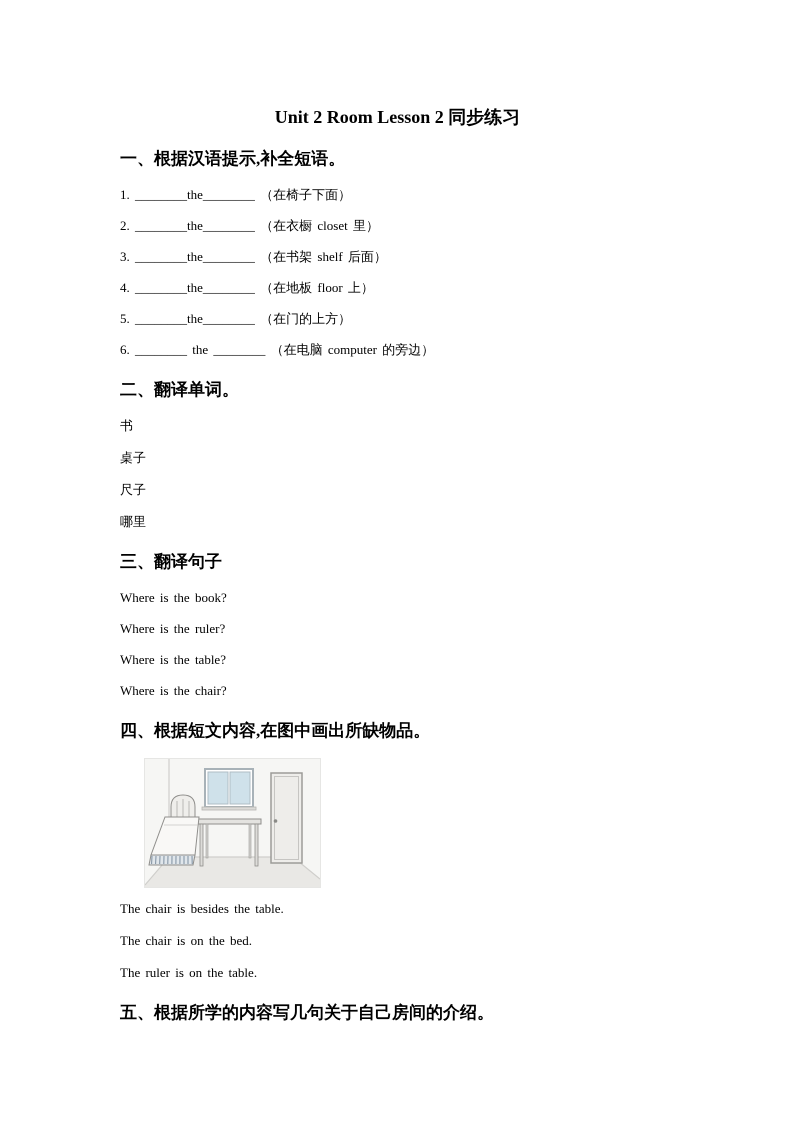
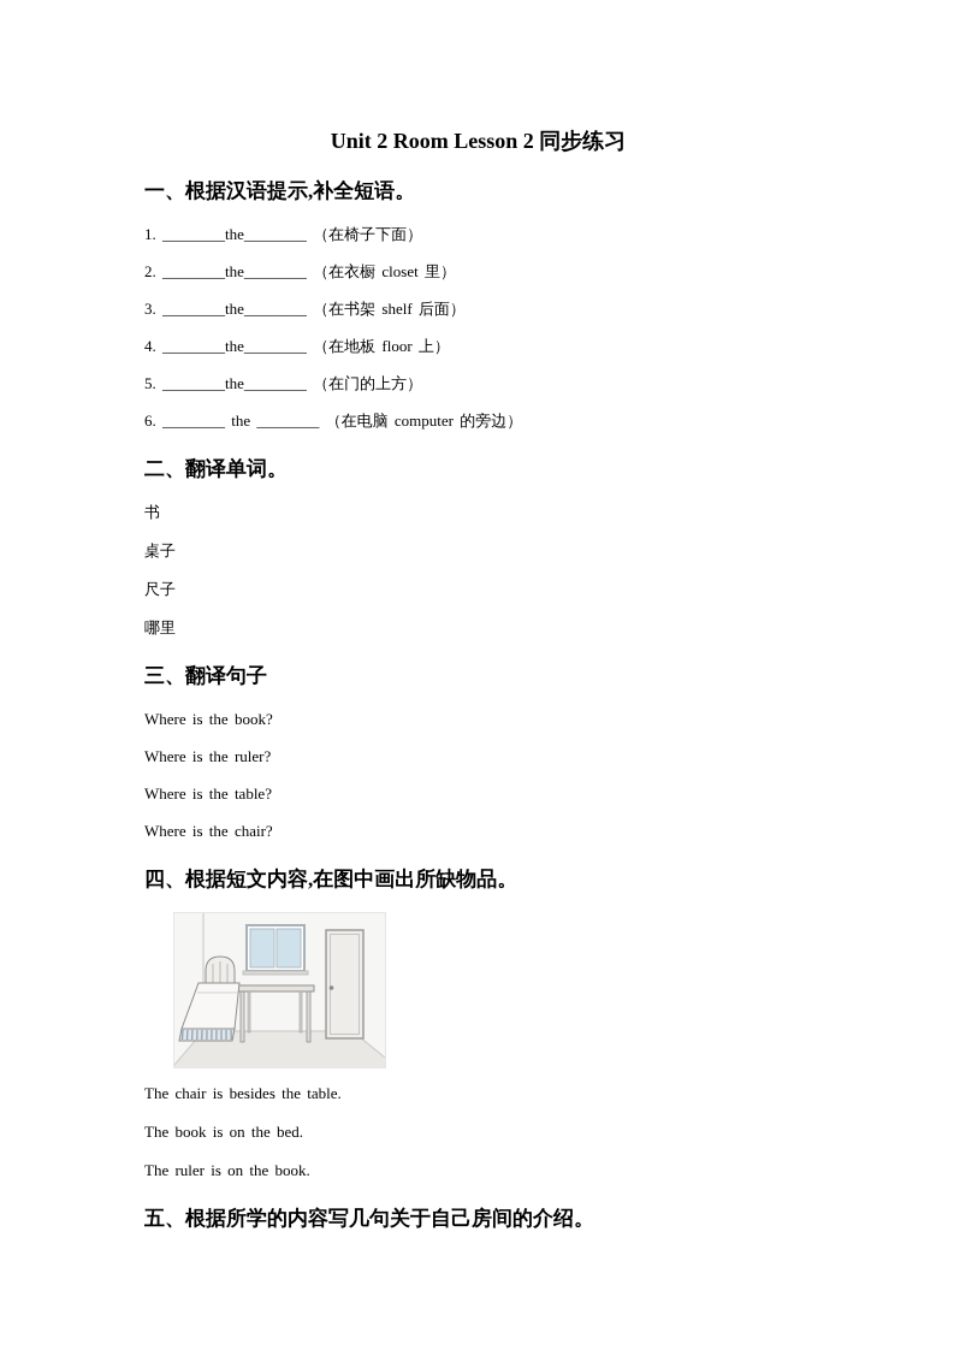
  Unit 2 Room Lesson 2 同步练习
  一、根据汉语提示,补全短语。
  1. ________the________ （在椅子下面）
  2. ________the________ （在衣橱 closet 里）
  3. ________the________ （在书架 shelf 后面）
  4. ________the________ （在地板 floor 上）
  5. ________the________ （在门的上方）
  6. ________ the ________ （在电脑 computer 的旁边）
  二、翻译单词。
  书
  桌子
  尺子
  哪里
  三、翻译句子
  Where is the book?
  Where is the ruler?
  Where is the table?
  Where is the chair?
  四、根据短文内容,在图中画出所缺物品。
  The chair is besides the table.
- The chair is on the bed.
+ The book is on the bed.
- The ruler is on the table.
+ The ruler is on the book.
  五、根据所学的内容写几句关于自己房间的介绍。
